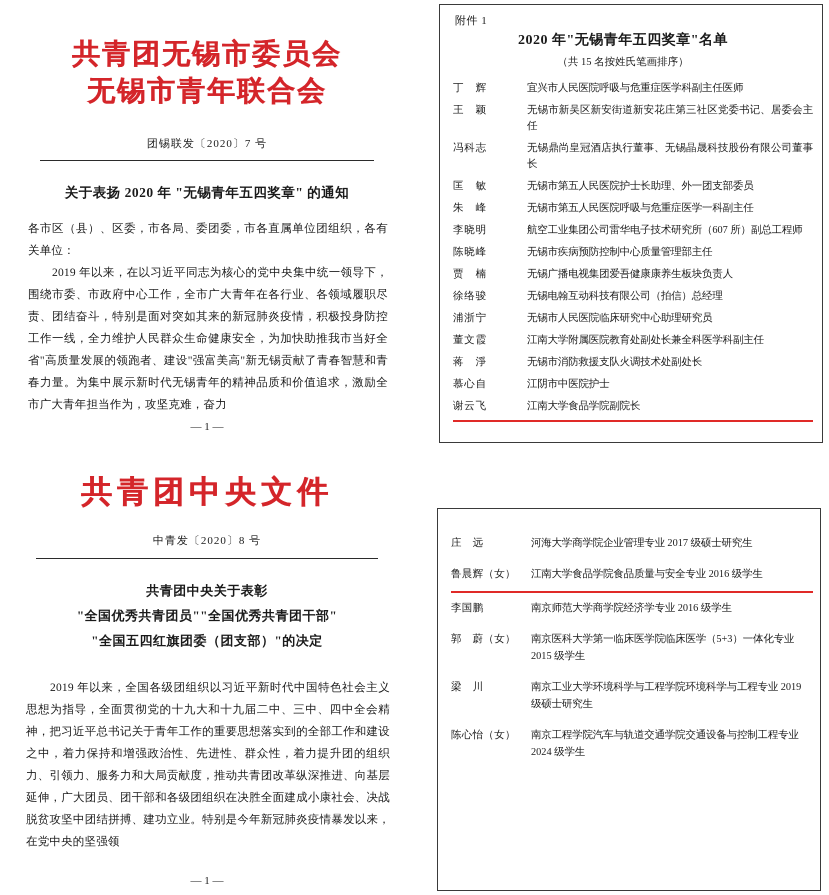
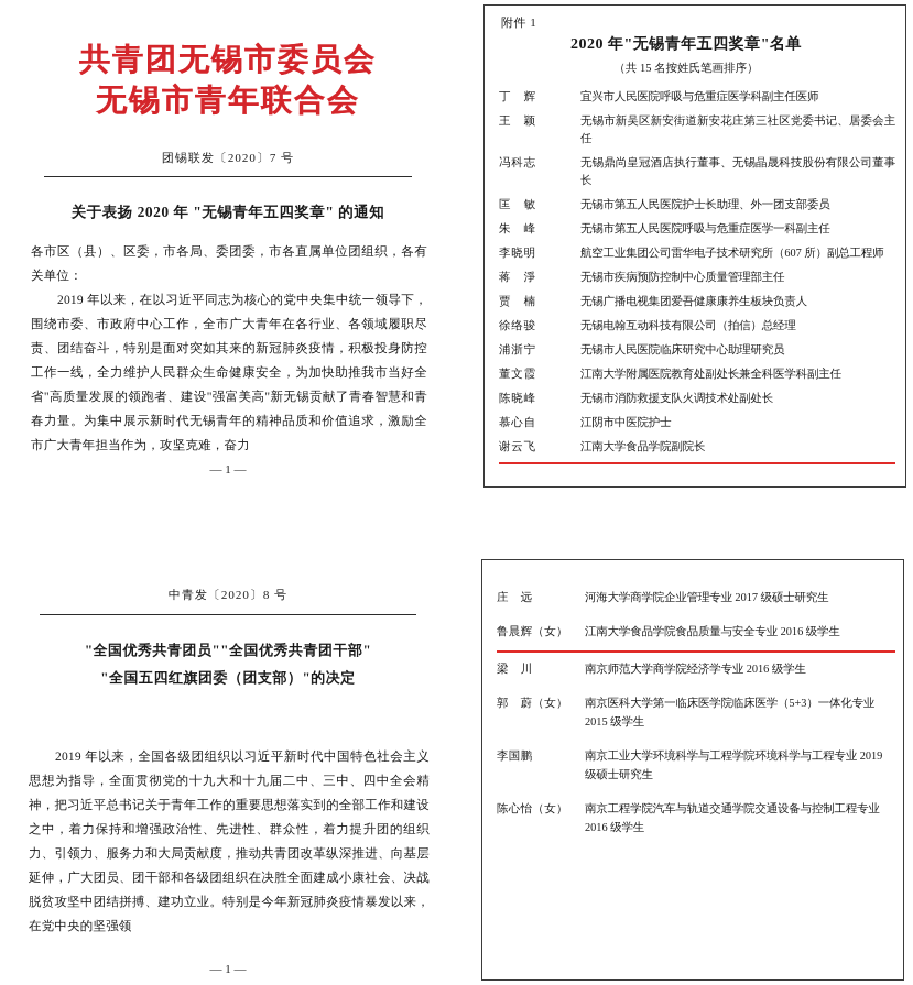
  共青团无锡市委员会
  无锡市青年联合会
  团锡联发〔2020〕7 号
  关于表扬 2020 年 "无锡青年五四奖章" 的通知
  各市区（县）、区委，市各局、委团委，市各直属单位团组织，各有关单位：
  2019 年以来，在以习近平同志为核心的党中央集中统一领导下，围绕市委、市政府中心工作，全市广大青年在各行业、各领域履职尽责、团结奋斗，特别是面对突如其来的新冠肺炎疫情，积极投身防控工作一线，全力维护人民群众生命健康安全，为加快助推我市当好全省"高质量发展的领跑者、建设"强富美高"新无锡贡献了青春智慧和青春力量。为集中展示新时代无锡青年的精神品质和价值追求，激励全市广大青年担当作为，攻坚克难，奋力
  — 1 —
  附件 1
  2020 年"无锡青年五四奖章"名单
  （共 15 名按姓氏笔画排序）
  丁 辉	宜兴市人民医院呼吸与危重症医学科副主任医师
  王 颖	无锡市新吴区新安街道新安花庄第三社区党委书记、居委会主任
  冯科志	无锡鼎尚皇冠酒店执行董事、无锡晶晟科技股份有限公司董事长
  匡 敏	无锡市第五人民医院护士长助理、外一团支部委员
  朱 峰	无锡市第五人民医院呼吸与危重症医学一科副主任
  李晓明	航空工业集团公司雷华电子技术研究所（607 所）副总工程师
- 陈晓峰	无锡市疾病预防控制中心质量管理部主任
+ 蒋 淨	无锡市疾病预防控制中心质量管理部主任
  贾 楠	无锡广播电视集团爱吾健康康养生板块负责人
  徐络骏	无锡电翰互动科技有限公司（拍信）总经理
  浦浙宁	无锡市人民医院临床研究中心助理研究员
  董文霞	江南大学附属医院教育处副处长兼全科医学科副主任
- 蒋 淨	无锡市消防救援支队火调技术处副处长
+ 陈晓峰	无锡市消防救援支队火调技术处副处长
  慕心自	江阴市中医院护士
  谢云飞	江南大学食品学院副院长
- 共青团中央文件
  中青发〔2020〕8 号
- 共青团中央关于表彰
  "全国优秀共青团员""全国优秀共青团干部"
  "全国五四红旗团委（团支部）"的决定
  2019 年以来，全国各级团组织以习近平新时代中国特色社会主义思想为指导，全面贯彻党的十九大和十九届二中、三中、四中全会精神，把习近平总书记关于青年工作的重要思想落实到的全部工作和建设之中，着力保持和增强政治性、先进性、群众性，着力提升团的组织力、引领力、服务力和大局贡献度，推动共青团改革纵深推进、向基层延伸，广大团员、团干部和各级团组织在决胜全面建成小康社会、决战脱贫攻坚中团结拼搏、建功立业。特别是今年新冠肺炎疫情暴发以来，在党中央的坚强领
  — 1 —
  庄 远	河海大学商学院企业管理专业 2017 级硕士研究生
  鲁晨辉（女）	江南大学食品学院食品质量与安全专业 2016 级学生
- 李国鹏	南京师范大学商学院经济学专业 2016 级学生
+ 梁 川	南京师范大学商学院经济学专业 2016 级学生
  郭 蔚（女）	南京医科大学第一临床医学院临床医学（5+3）一体化专业 2015 级学生
- 梁 川	南京工业大学环境科学与工程学院环境科学与工程专业 2019 级硕士研究生
+ 李国鹏	南京工业大学环境科学与工程学院环境科学与工程专业 2019 级硕士研究生
- 陈心怡（女）	南京工程学院汽车与轨道交通学院交通设备与控制工程专业 2024 级学生
+ 陈心怡（女）	南京工程学院汽车与轨道交通学院交通设备与控制工程专业 2016 级学生
